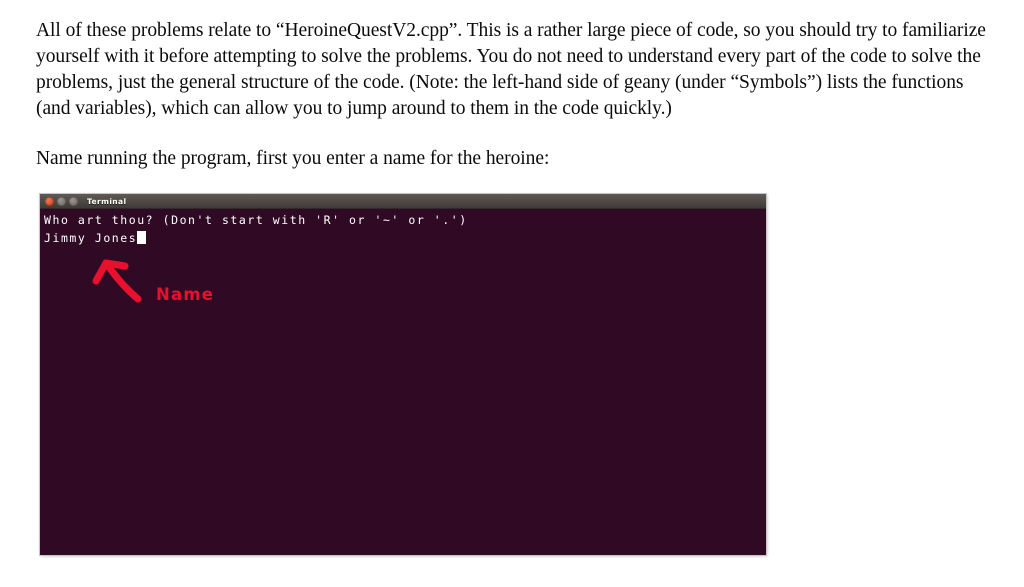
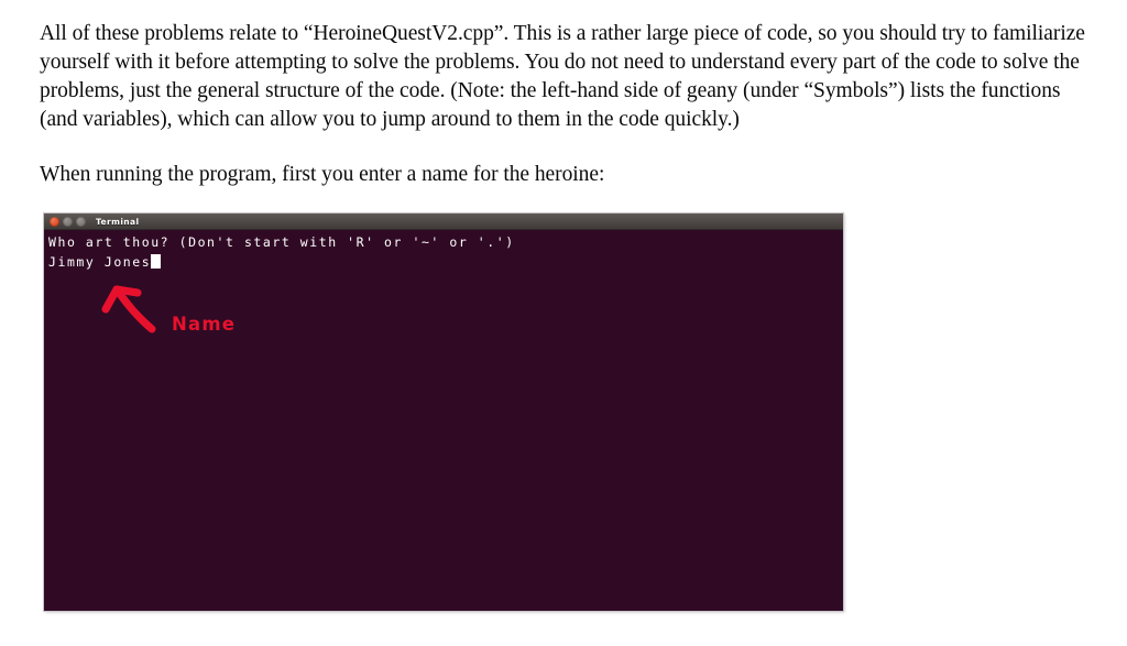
  All of these problems relate to “HeroineQuestV2.cpp”. This is a rather large piece of code, so you should try to familiarize yourself with it before attempting to solve the problems. You do not need to understand every part of the code to solve the problems, just the general structure of the code. (Note: the left-hand side of geany (under “Symbols”) lists the functions (and variables), which can allow you to jump around to them in the code quickly.)
- Name running the program, first you enter a name for the heroine:
+ When running the program, first you enter a name for the heroine:
  Terminal
  Who art thou? (Don't start with 'R' or '~' or '.')
  Jimmy Jones
  Name
